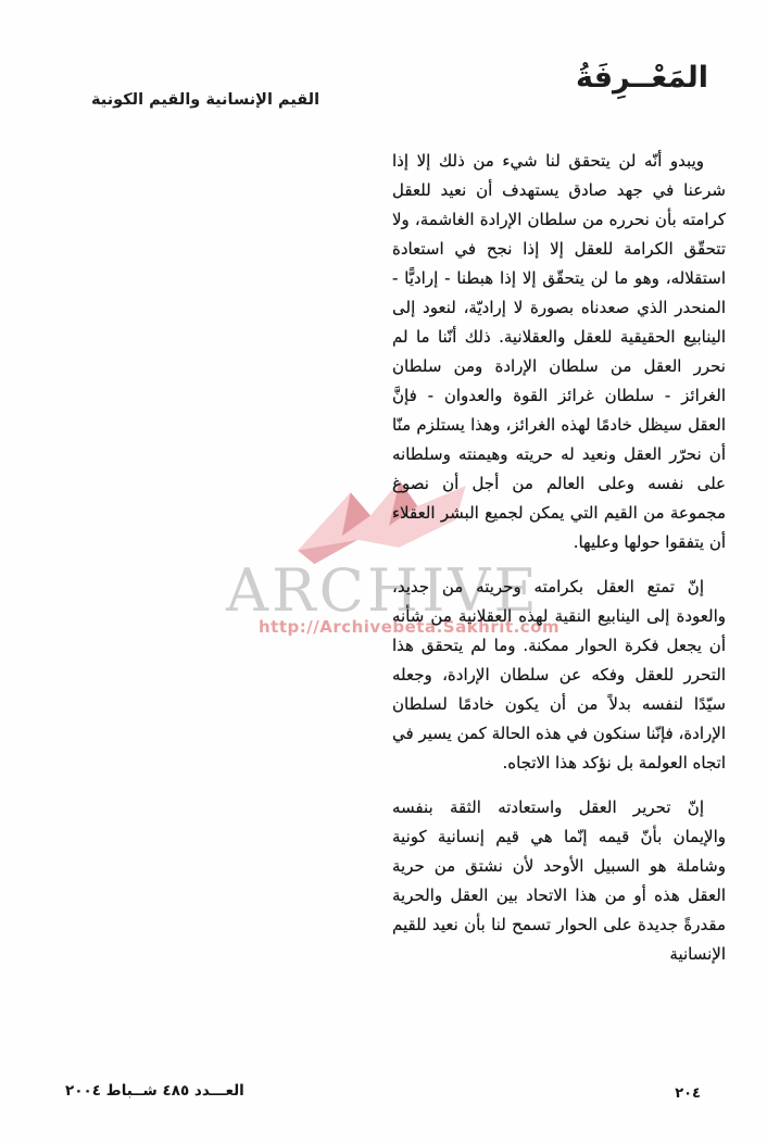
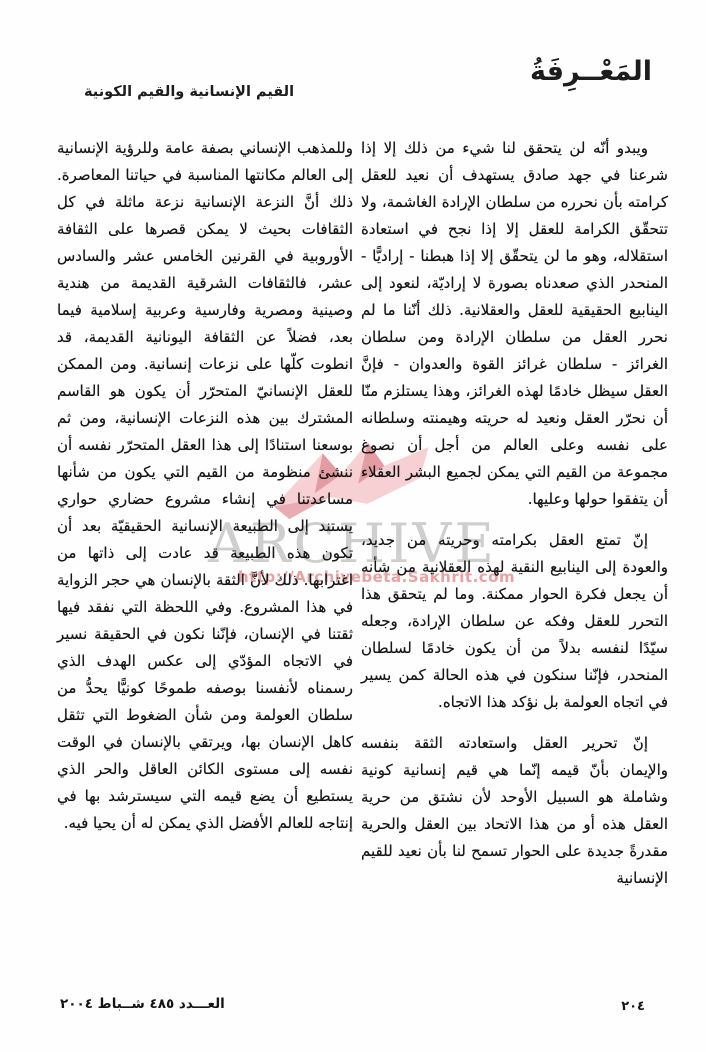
  ARCHIVE
  http://Archivebeta.Sakhrit.com
  المَعْــرِفَةُ
  القيم الإنسانية والقيم الكونية
  ويبدو أنّه لن يتحقق لنا شيء من ذلك إلا إذا شرعنا في جهد صادق يستهدف أن نعيد للعقل كرامته بأن نحرره من سلطان الإرادة الغاشمة، ولا تتحقّق الكرامة للعقل إلا إذا نجح في استعادة استقلاله، وهو ما لن يتحقّق إلا إذا هبطنا - إراديًّا - المنحدر الذي صعدناه بصورة لا إراديّة، لنعود إلى الينابيع الحقيقية للعقل والعقلانية. ذلك أنّنا ما لم نحرر العقل من سلطان الإرادة ومن سلطان الغرائز - سلطان غرائز القوة والعدوان - فإنَّ العقل سيظل خادمًا لهذه الغرائز، وهذا يستلزم منّا أن نحرّر العقل ونعيد له حريته وهيمنته وسلطانه على نفسه وعلى العالم من أجل أن نصوغ مجموعة من القيم التي يمكن لجميع البشر العقلاء أن يتفقوا حولها وعليها.
- إنّ تمتع العقل بكرامته وحريته من جديد، والعودة إلى الينابيع النقية لهذه العقلانية من شأنه أن يجعل فكرة الحوار ممكنة. وما لم يتحقق هذا التحرر للعقل وفكه عن سلطان الإرادة، وجعله سيّدًا لنفسه بدلاً من أن يكون خادمًا لسلطان الإرادة، فإنّنا سنكون في هذه الحالة كمن يسير في اتجاه العولمة بل نؤكد هذا الاتجاه.
+ إنّ تمتع العقل بكرامته وحريته من جديد، والعودة إلى الينابيع النقية لهذه العقلانية من شأنه أن يجعل فكرة الحوار ممكنة. وما لم يتحقق هذا التحرر للعقل وفكه عن سلطان الإرادة، وجعله سيّدًا لنفسه بدلاً من أن يكون خادمًا لسلطان المنحدر، فإنّنا سنكون في هذه الحالة كمن يسير في اتجاه العولمة بل نؤكد هذا الاتجاه.
  إنّ تحرير العقل واستعادته الثقة بنفسه والإيمان بأنّ قيمه إنّما هي قيم إنسانية كونية وشاملة هو السبيل الأوحد لأن نشتق من حرية العقل هذه أو من هذا الاتحاد بين العقل والحرية مقدرةً جديدة على الحوار تسمح لنا بأن نعيد للقيم الإنسانية
+ وللمذهب الإنساني بصفة عامة وللرؤية الإنسانية إلى العالم مكانتها المناسبة في حياتنا المعاصرة. ذلك أنَّ النزعة الإنسانية نزعة ماثلة في كل الثقافات بحيث لا يمكن قصرها على الثقافة الأوروبية في القرنين الخامس عشر والسادس عشر، فالثقافات الشرقية القديمة من هندية وصينية ومصرية وفارسية وعربية إسلامية فيما بعد، فضلاً عن الثقافة اليونانية القديمة، قد انطوت كلّها على نزعات إنسانية. ومن الممكن للعقل الإنسانيّ المتحرّر أن يكون هو القاسم المشترك بين هذه النزعات الإنسانية، ومن ثم بوسعنا استنادًا إلى هذا العقل المتحرّر نفسه أن ننشئ منظومة من القيم التي يكون من شأنها مساعدتنا في إنشاء مشروع حضاري حواري يستند إلى الطبيعة الإنسانية الحقيقيّة بعد أن تكون هذه الطبيعة قد عادت إلى ذاتها من اغترابها. ذلك لأنَّ الثقة بالإنسان هي حجر الزواية في هذا المشروع. وفي اللحظة التي نفقد فيها ثقتنا في الإنسان، فإنّنا نكون في الحقيقة نسير في الاتجاه المؤدّي إلى عكس الهدف الذي رسمناه لأنفسنا بوصفه طموحًا كونيًّا يحدُّ من سلطان العولمة ومن شأن الضغوط التي تثقل كاهل الإنسان بها، ويرتقي بالإنسان في الوقت نفسه إلى مستوى الكائن العاقل والحر الذي يستطيع أن يضع قيمه التي سيسترشد بها في إنتاجه للعالم الأفضل الذي يمكن له أن يحيا فيه.
  العـــدد ٤٨٥ شــباط ٢٠٠٤
  ٢٠٤
